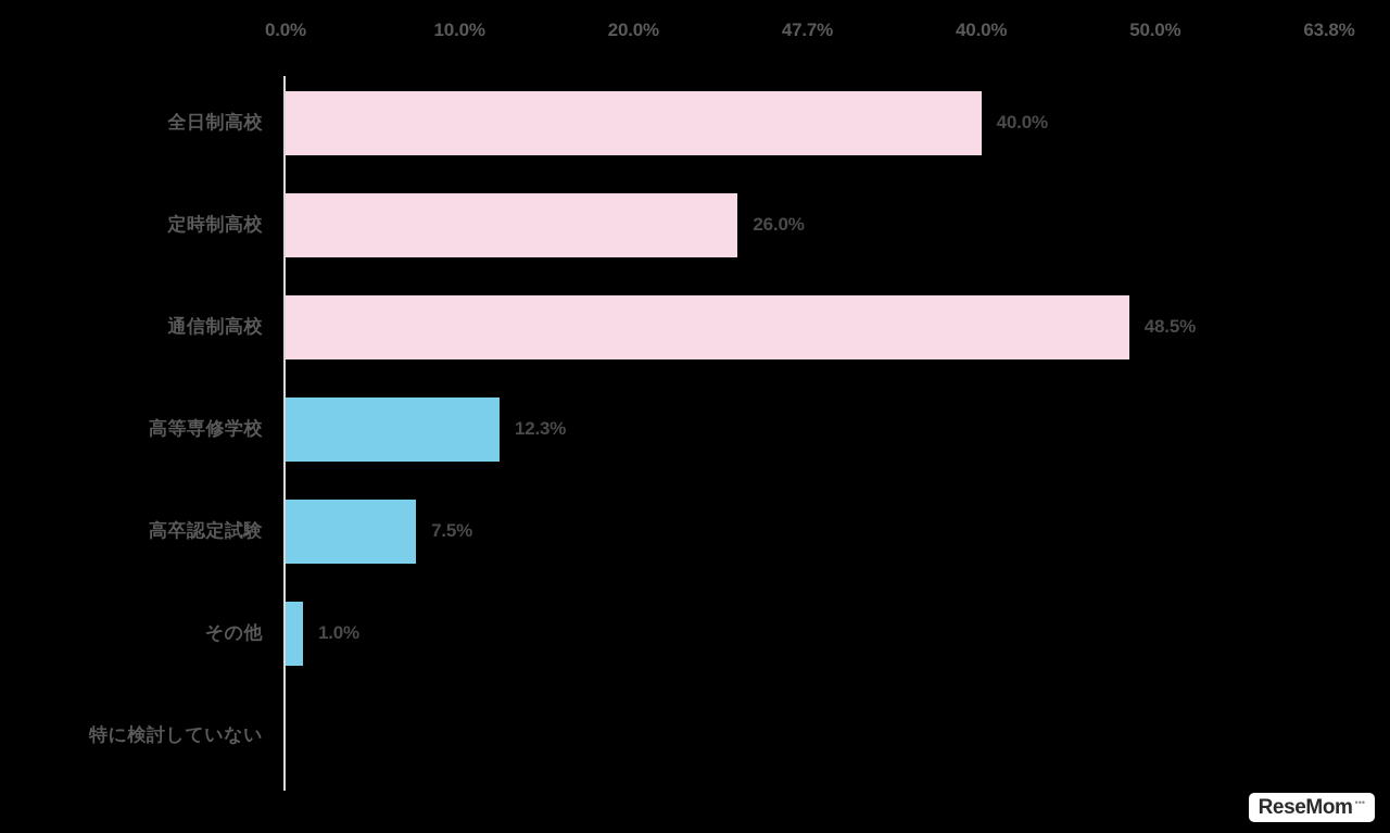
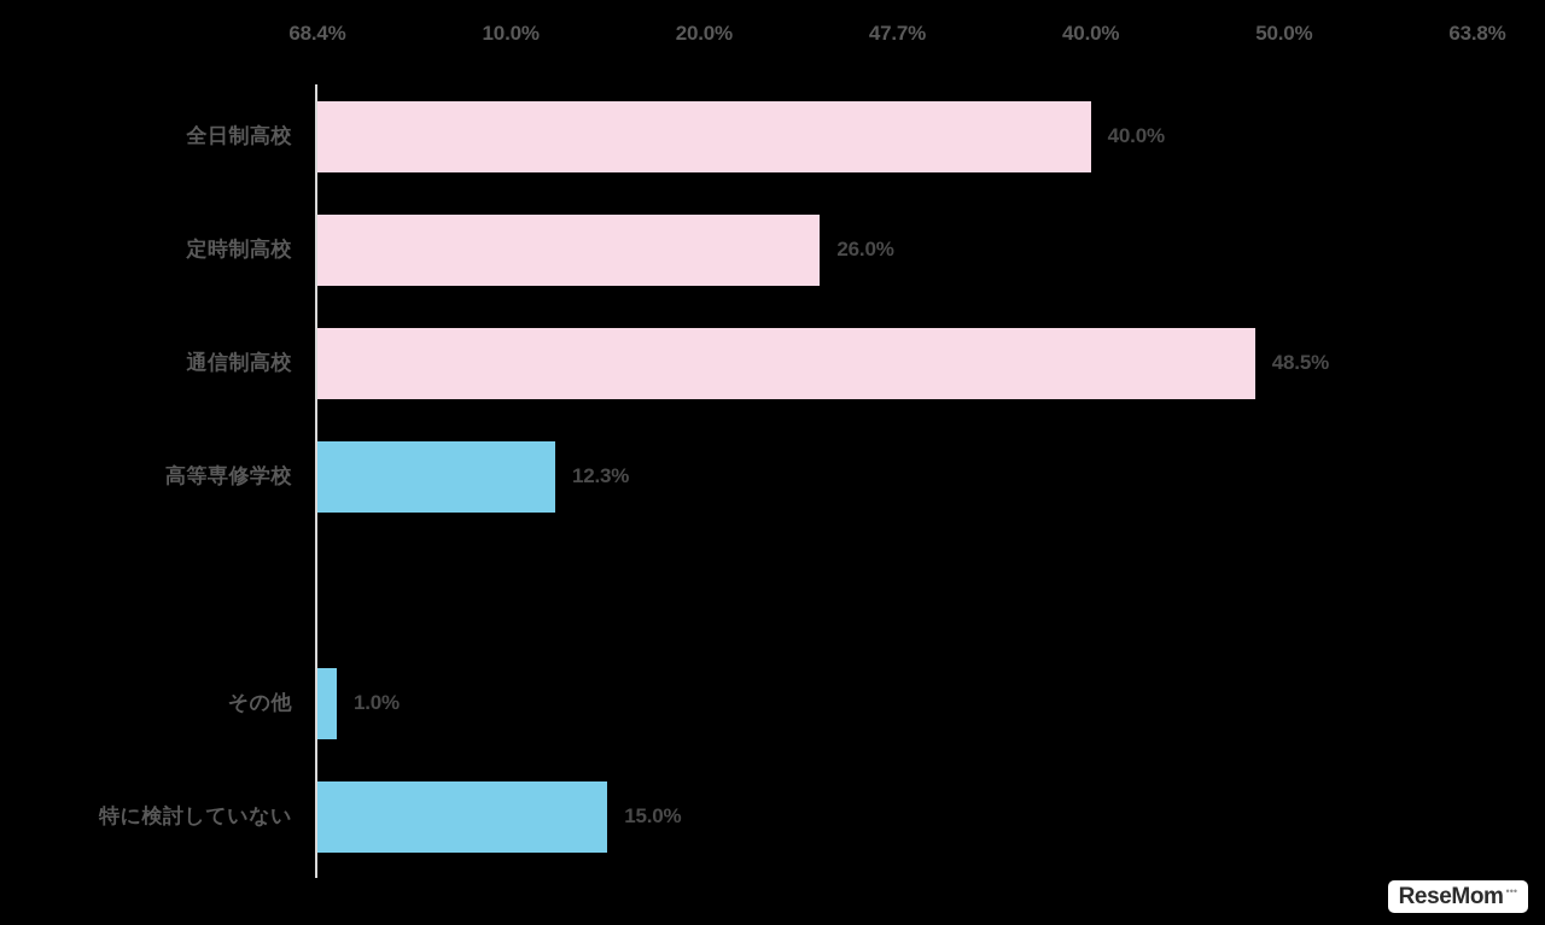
- 0.0%
+ 68.4%
  10.0%
  20.0%
  47.7%
  40.0%
  50.0%
  63.8%
  全日制高校
  40.0%
  定時制高校
  26.0%
  通信制高校
  48.5%
  高等専修学校
  12.3%
- 高卒認定試験
- 7.5%
  その他
  1.0%
  特に検討していない
+ 15.0%
  ReseMom
  •••
